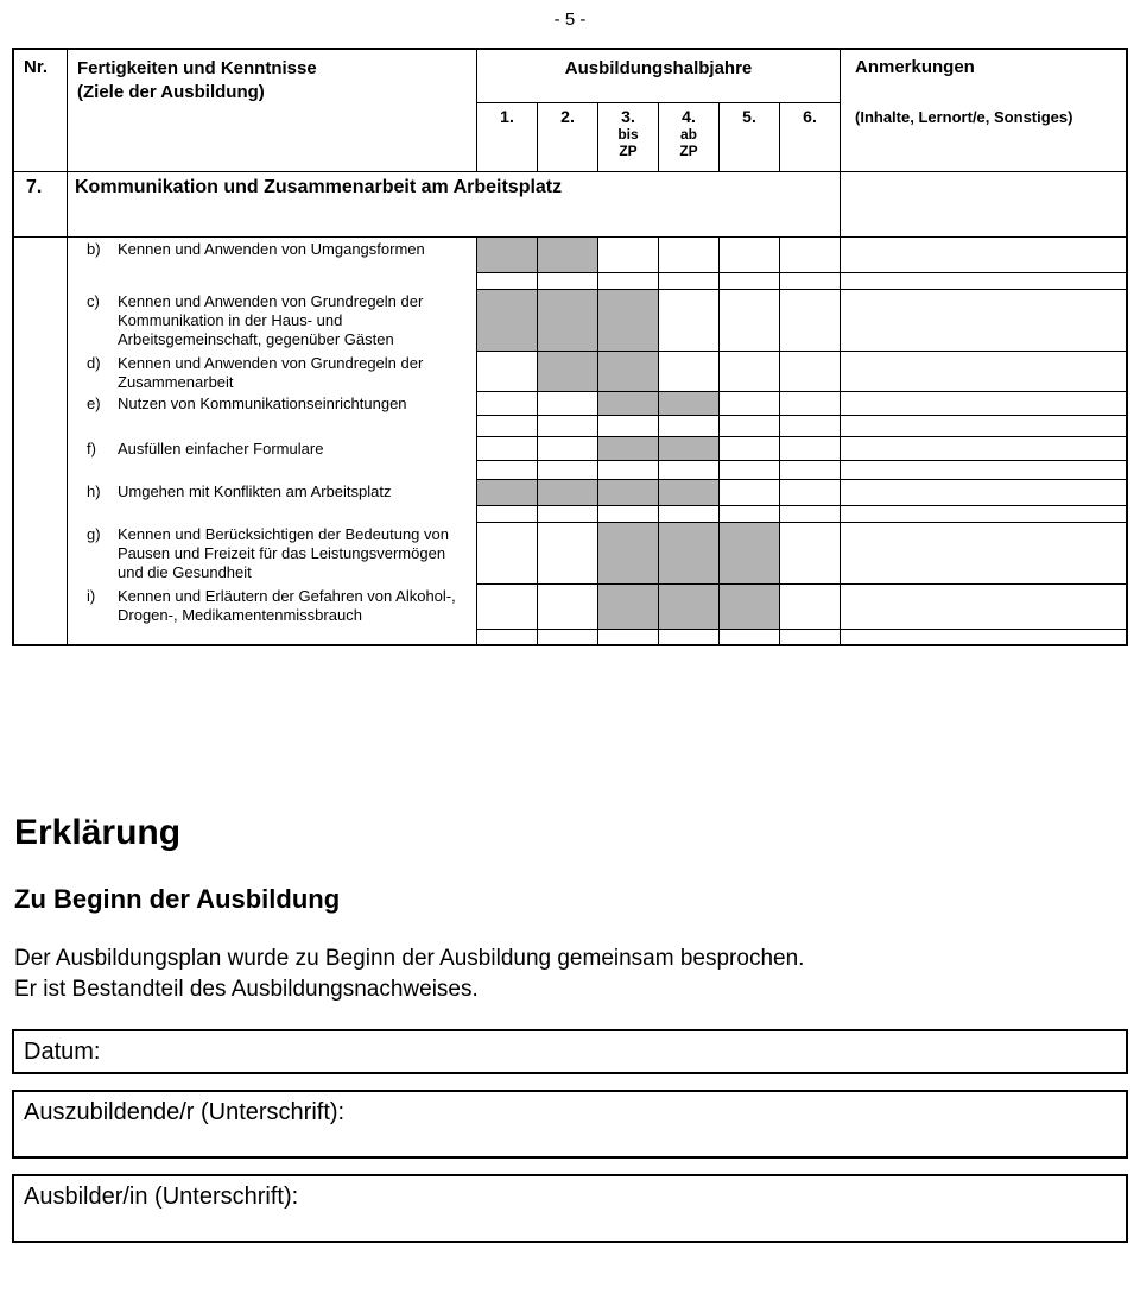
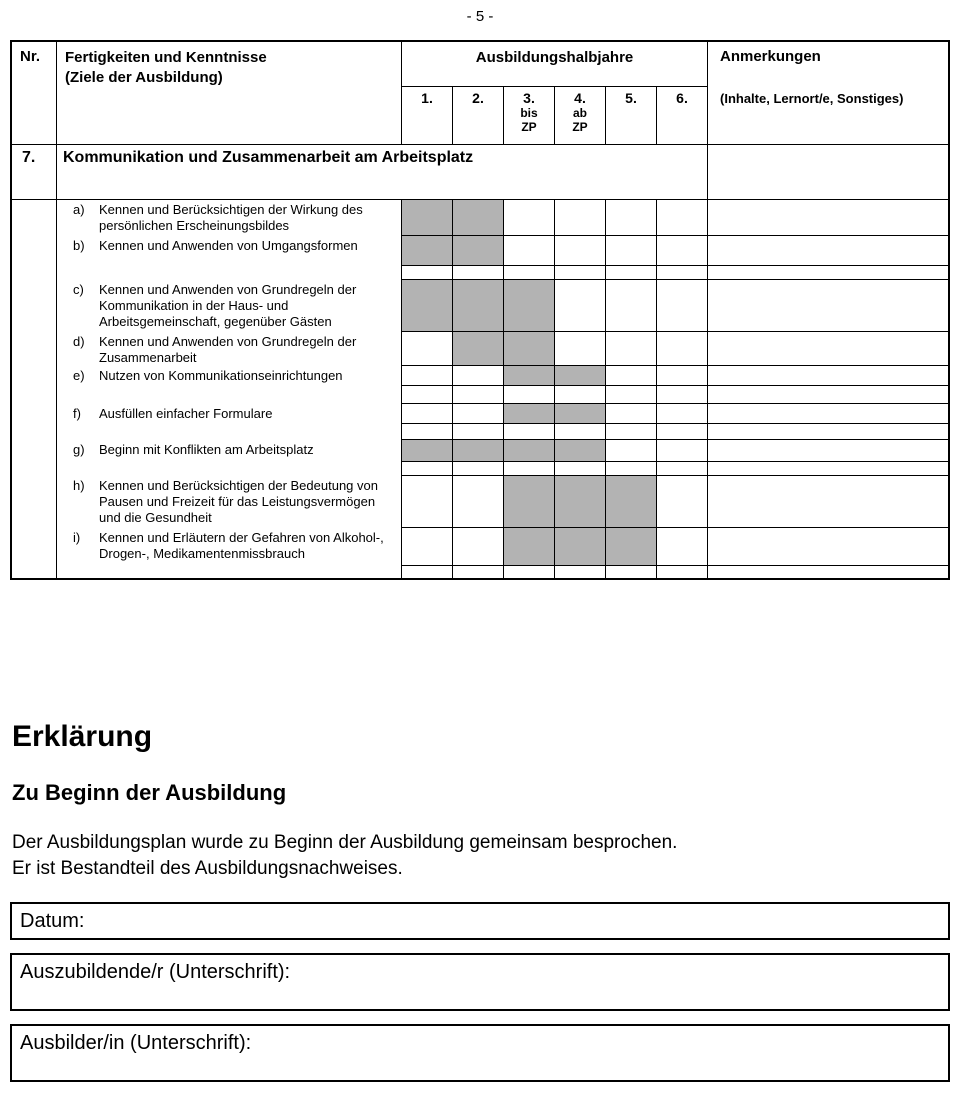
  - 5 -
  Nr.
  Fertigkeiten und Kenntnisse
  (Ziele der Ausbildung)
  Ausbildungshalbjahre
  1.
  2.
  3.
  bis
  ZP
  4.
  ab
  ZP
  5.
  6.
  Anmerkungen
  (Inhalte, Lernort/e, Sonstiges)
  7.
  Kommunikation und Zusammenarbeit am Arbeitsplatz
+ a)
+ Kennen und Berücksichtigen der Wirkung des persönlichen Erscheinungsbildes
  b)
  Kennen und Anwenden von Umgangsformen
  c)
  Kennen und Anwenden von Grundregeln der Kommunikation in der Haus- und Arbeitsgemeinschaft, gegenüber Gästen
  d)
  Kennen und Anwenden von Grundregeln der Zusammenarbeit
  e)
  Nutzen von Kommunikationseinrichtungen
  f)
  Ausfüllen einfacher Formulare
- h)
+ g)
- Umgehen mit Konflikten am Arbeitsplatz
+ Beginn mit Konflikten am Arbeitsplatz
- g)
+ h)
  Kennen und Berücksichtigen der Bedeutung von Pausen und Freizeit für das Leistungsvermögen und die Gesundheit
  i)
  Kennen und Erläutern der Gefahren von Alkohol-, Drogen-, Medikamentenmissbrauch
  Erklärung
  Zu Beginn der Ausbildung
  Der Ausbildungsplan wurde zu Beginn der Ausbildung gemeinsam besprochen.
  Er ist Bestandteil des Ausbildungsnachweises.
  Datum:
  Auszubildende/r (Unterschrift):
  Ausbilder/in (Unterschrift):
